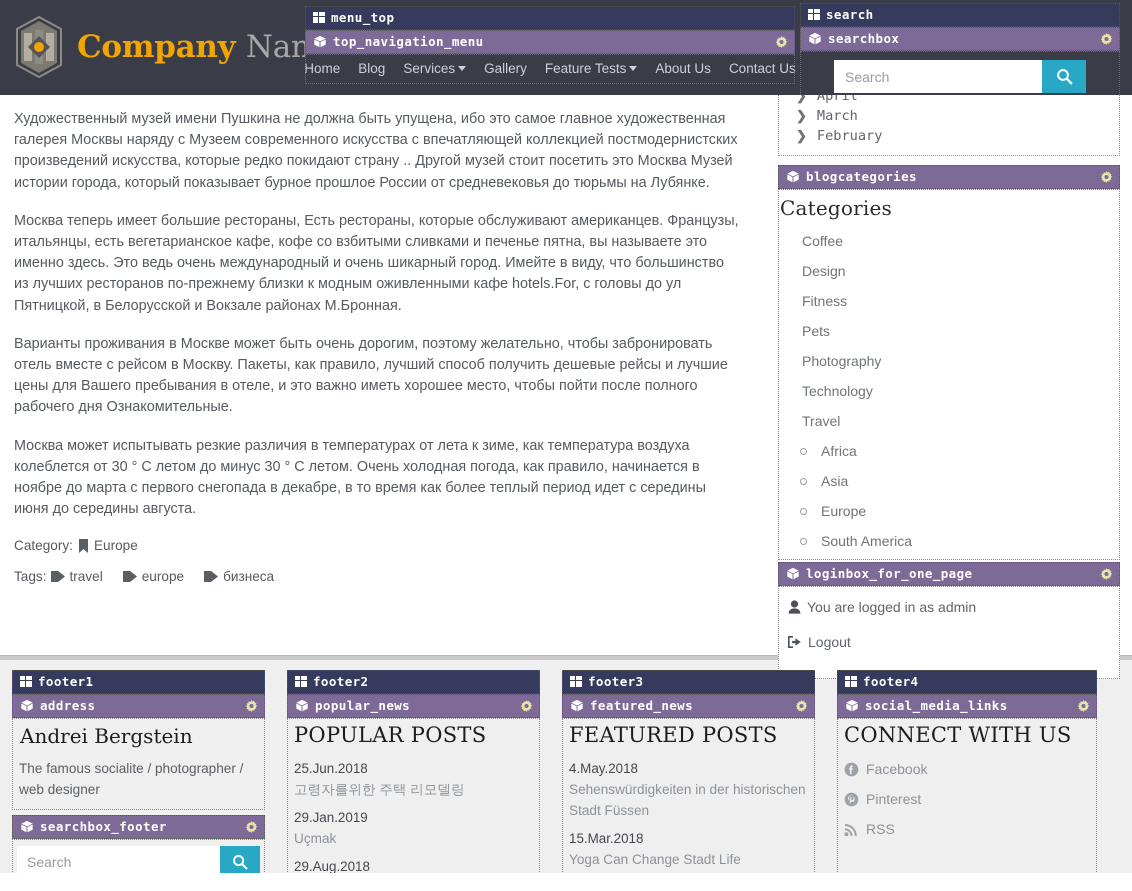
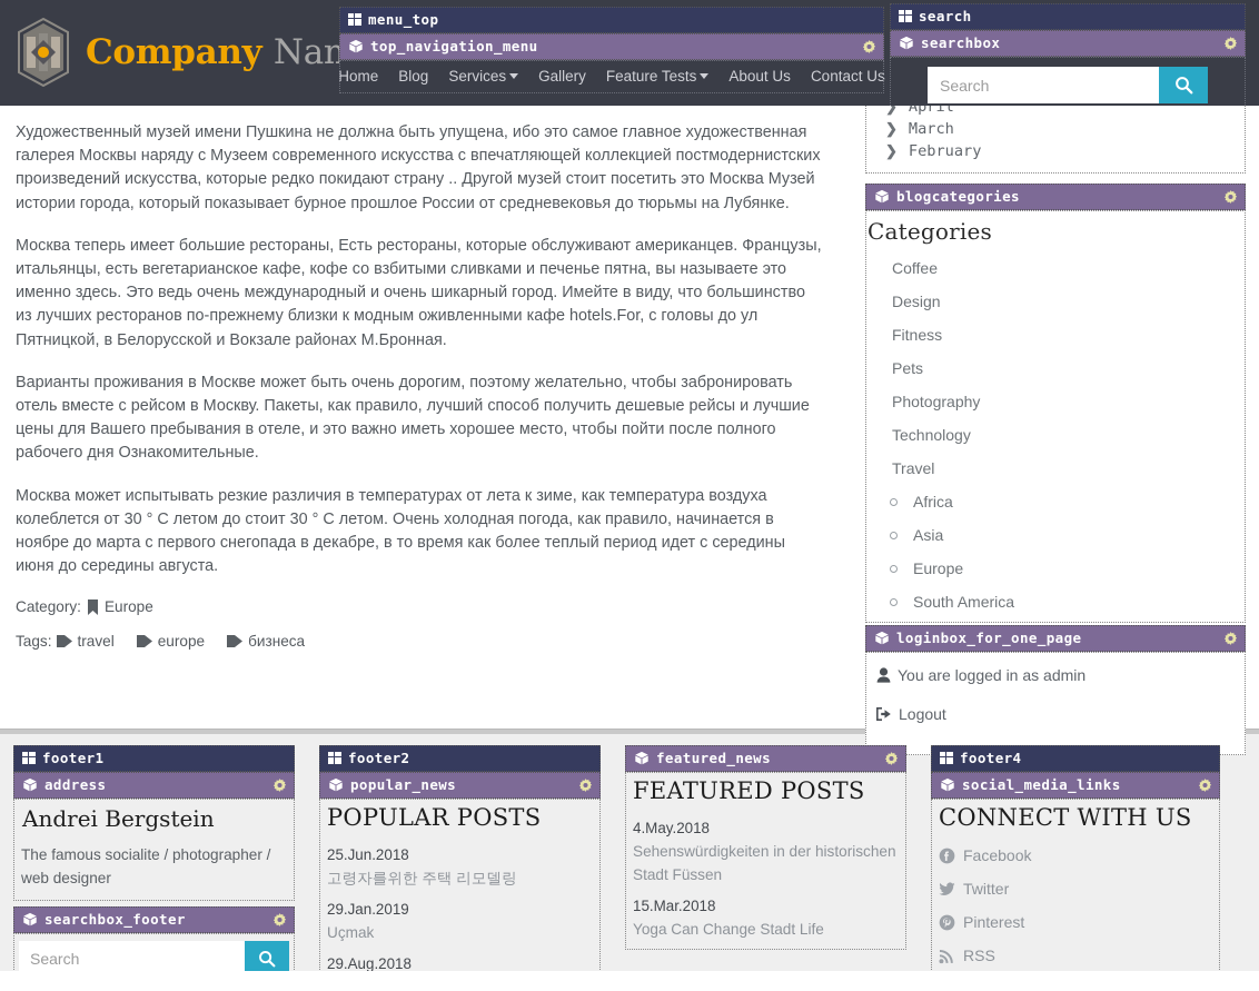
  Company Na
  menu_top
  top_navigation_menu
  Home
  Blog
  Services
  Gallery
  Feature Tests
  About Us
  Contact Us
  search
  searchbox
  Search
  Художественный музей имени Пушкина не должна быть упущена, ибо это самое главное художественная галерея Москвы наряду с Музеем современного искусства с впечатляющей коллекцией постмодернистских произведений искусства, которые редко покидают страну .. Другой музей стоит посетить это Москва Музей истории города, который показывает бурное прошлое России от средневековья до тюрьмы на Лубянке.
  Москва теперь имеет большие рестораны, Есть рестораны, которые обслуживают американцев. Французы, итальянцы, есть вегетарианское кафе, кофе со взбитыми сливками и печенье пятна, вы называете это именно здесь. Это ведь очень международный и очень шикарный город. Имейте в виду, что большинство из лучших ресторанов по-прежнему близки к модным оживленными кафе hotels.For, с головы до ул Пятницкой, в Белорусской и Вокзале районах М.Бронная.
  Варианты проживания в Москве может быть очень дорогим, поэтому желательно, чтобы забронировать отель вместе с рейсом в Москву. Пакеты, как правило, лучший способ получить дешевые рейсы и лучшие цены для Вашего пребывания в отеле, и это важно иметь хорошее место, чтобы пойти после полного рабочего дня Ознакомительные.
- Москва может испытывать резкие различия в температурах от лета к зиме, как температура воздуха колеблется от 30 ° С летом до минус 30 ° С летом. Очень холодная погода, как правило, начинается в ноябре до марта с первого снегопада в декабре, в то время как более теплый период идет с середины июня до середины августа.
+ Москва может испытывать резкие различия в температурах от лета к зиме, как температура воздуха колеблется от 30 ° С летом до стоит 30 ° С летом. Очень холодная погода, как правило, начинается в ноябре до марта с первого снегопада в декабре, в то время как более теплый период идет с середины июня до середины августа.
  Category:
  Europe
  Tags:
  travel
  europe
  бизнеса
  ❯
  April
  ❯
  March
  ❯
  February
  blogcategories
  Categories
  Coffee
  Design
  Fitness
  Pets
  Photography
  Technology
  Travel
  Africa
  Asia
  Europe
  South America
  loginbox_for_one_page
  You are logged in as admin
  Logout
  footer1
  address
  Andrei Bergstein
  The famous socialite / photographer / web designer
  searchbox_footer
  Search
  footer2
  popular_news
  POPULAR POSTS
  25.Jun.2018
  고령자를위한 주택 리모델링
  29.Jan.2019
  Uçmak
  29.Aug.2018
- footer3
  featured_news
  FEATURED POSTS
  4.May.2018
  Sehenswürdigkeiten in der historischen Stadt Füssen
  15.Mar.2018
  Yoga Can Change Stadt Life
  footer4
  social_media_links
  CONNECT WITH US
  Facebook
+ Twitter
  Pinterest
  RSS
